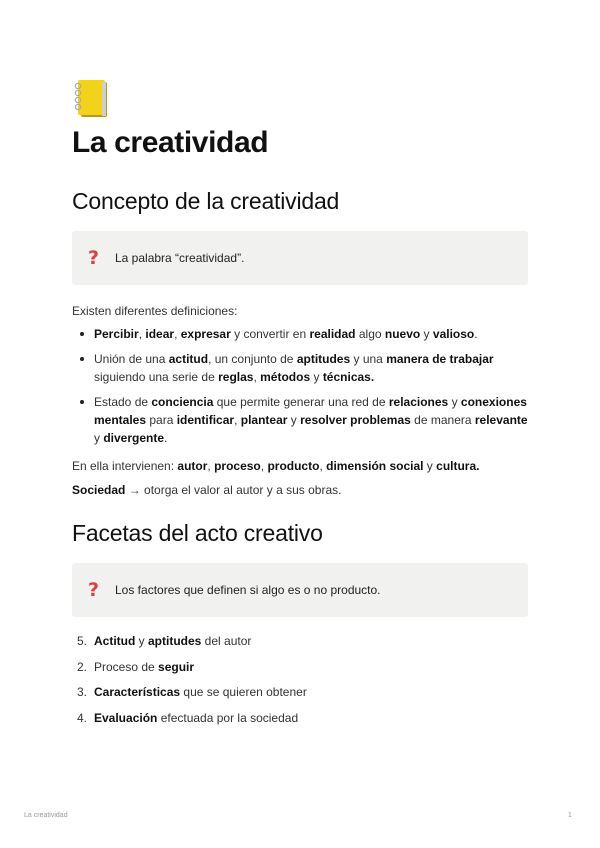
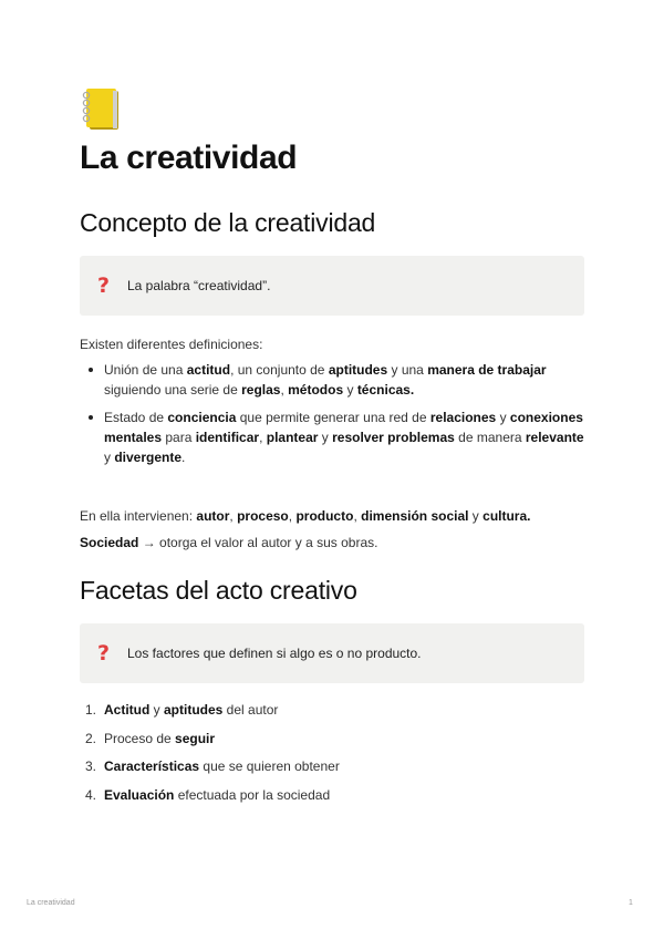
  La creatividad
  Concepto de la creatividad
  ?
  La palabra “creatividad”.
  Existen diferentes definiciones:
- Percibir, idear, expresar y convertir en realidad algo nuevo y valioso.
  Unión de una actitud, un conjunto de aptitudes y una manera de trabajar siguiendo una serie de reglas, métodos y técnicas.
  Estado de conciencia que permite generar una red de relaciones y conexiones mentales para identificar, plantear y resolver problemas de manera relevante y divergente.
  En ella intervienen: autor, proceso, producto, dimensión social y cultura.
  Sociedad → otorga el valor al autor y a sus obras.
  Facetas del acto creativo
  ?
  Los factores que definen si algo es o no producto.
- 5.
+ 1.
  Actitud y aptitudes del autor
  2.
  Proceso de seguir
  3.
  Características que se quieren obtener
  4.
  Evaluación efectuada por la sociedad
